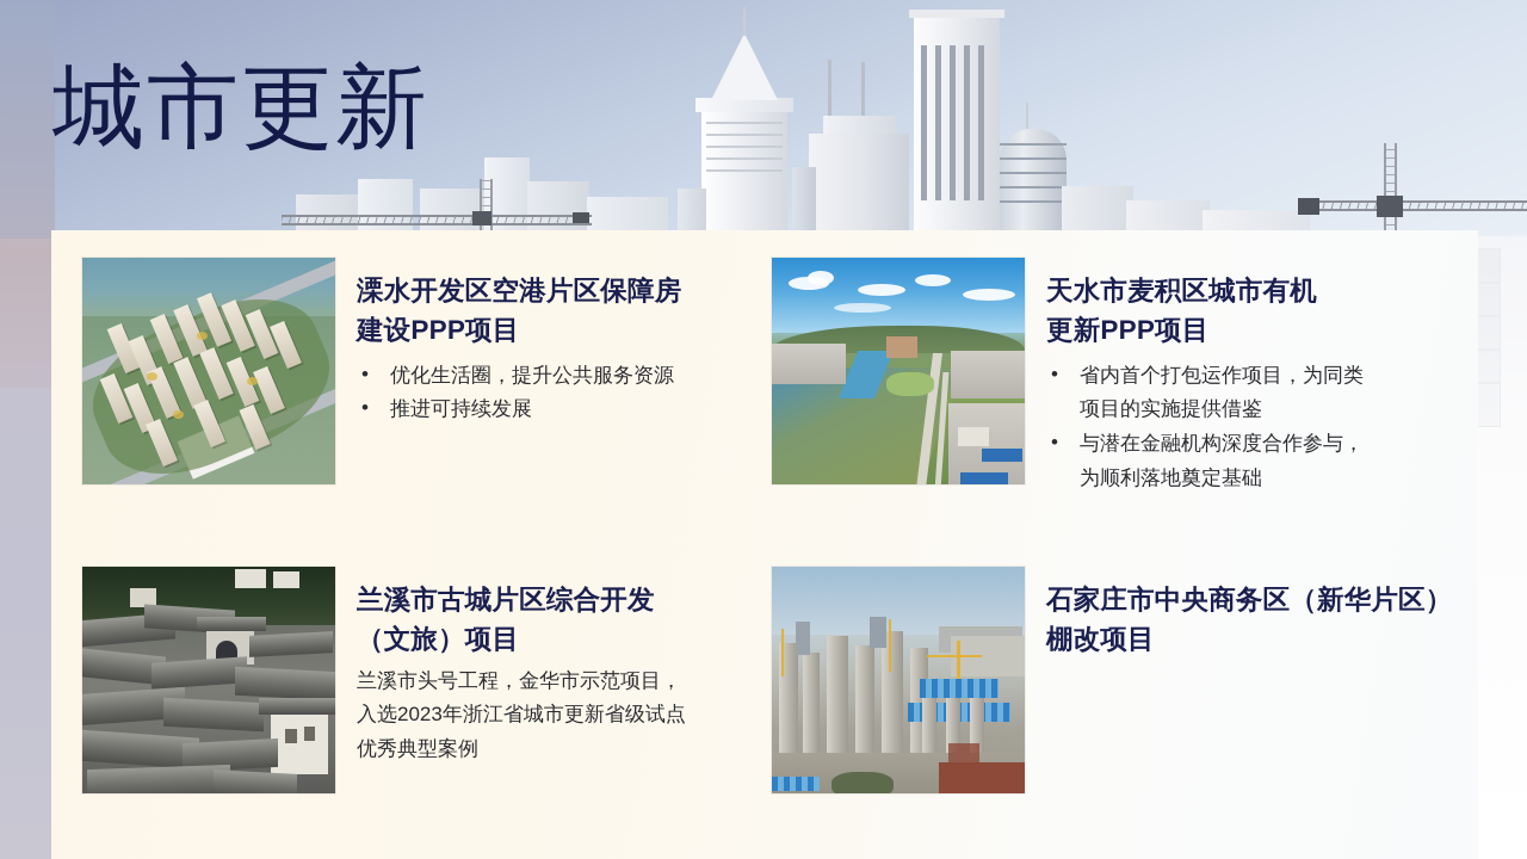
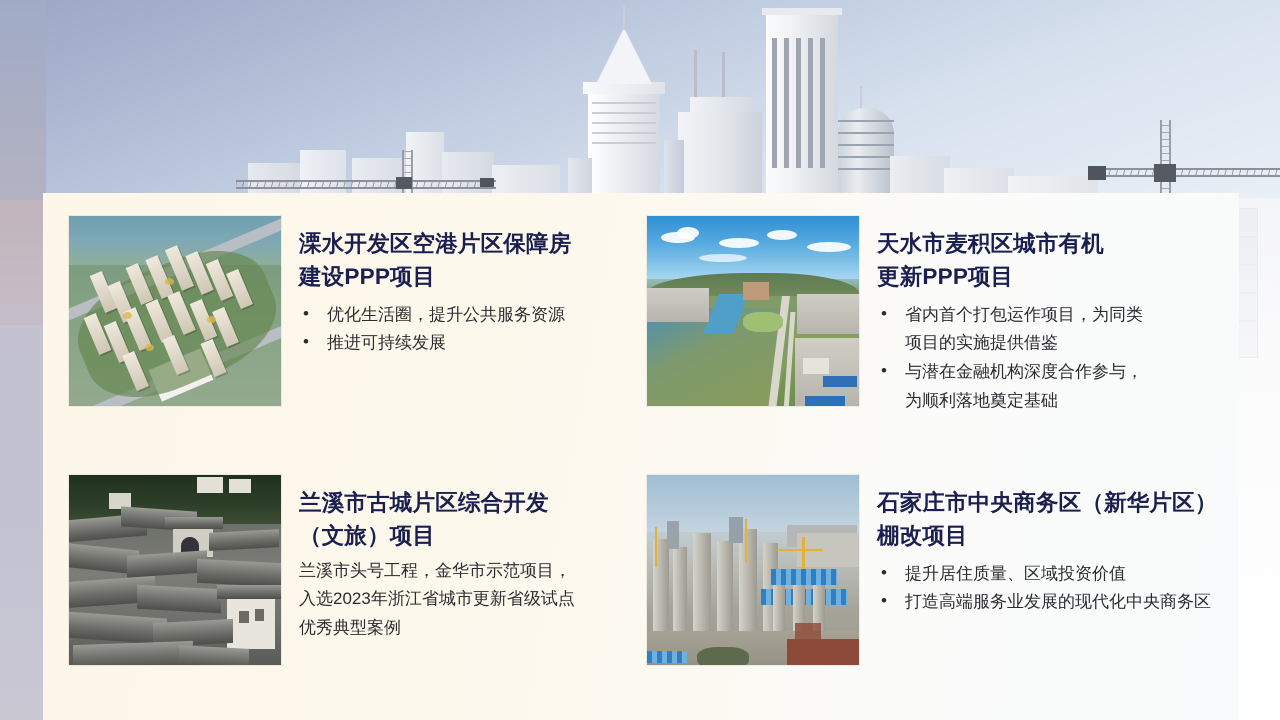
- 城市更新
  溧水开发区空港片区保障房
  建设PPP项目
  优化生活圈，提升公共服务资源
  推进可持续发展
  天水市麦积区城市有机
  更新PPP项目
  省内首个打包运作项目，为同类
  项目的实施提供借鉴
  与潜在金融机构深度合作参与，
  为顺利落地奠定基础
  兰溪市古城片区综合开发
  （文旅）项目
  兰溪市头号工程，金华市示范项目，
  入选2023年浙江省城市更新省级试点
  优秀典型案例
  石家庄市中央商务区（新华片区）
  棚改项目
+ 提升居住质量、区域投资价值
+ 打造高端服务业发展的现代化中央商务区
